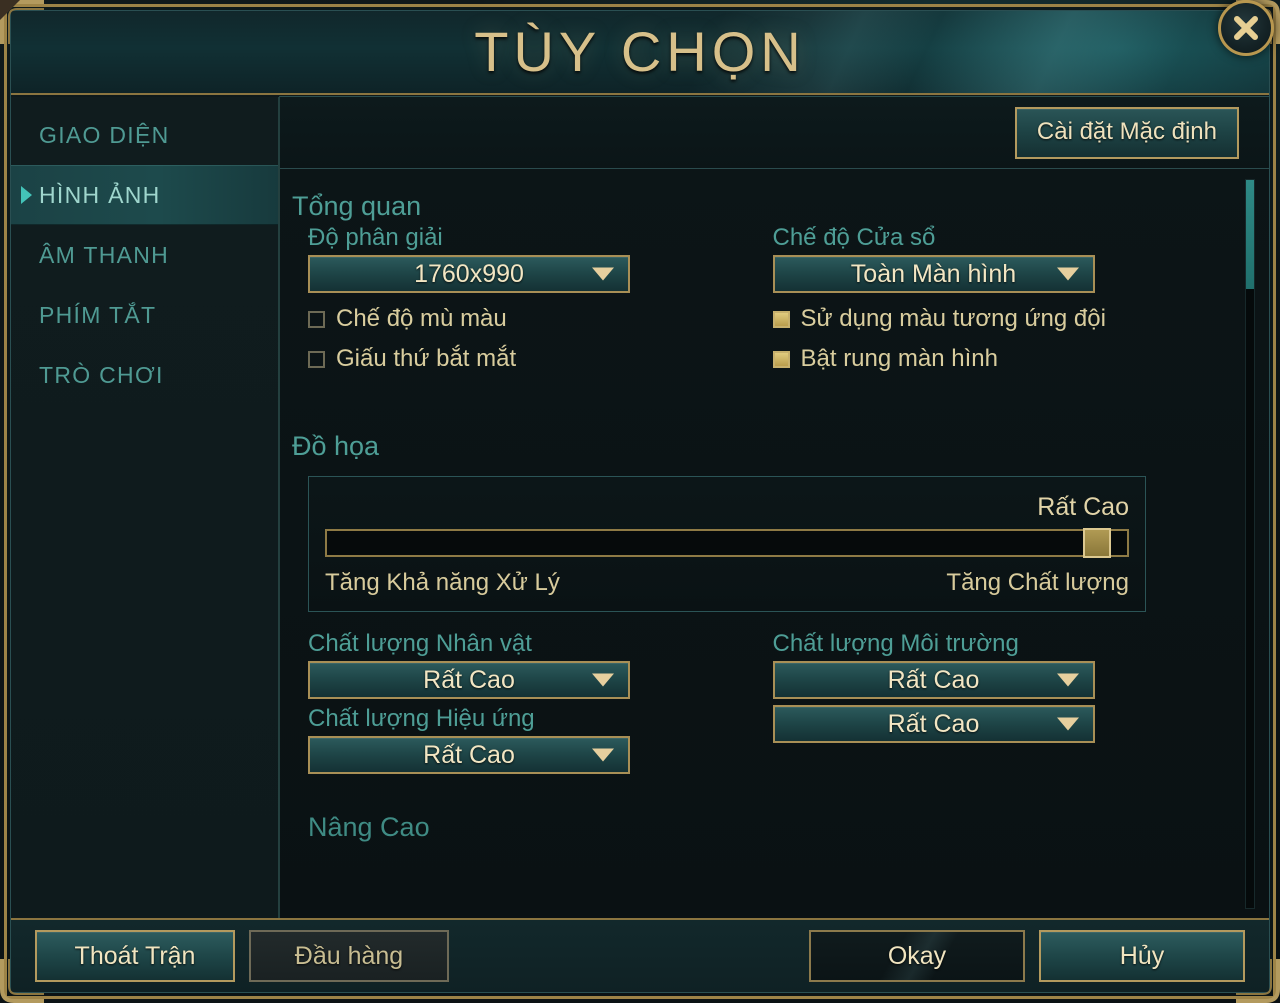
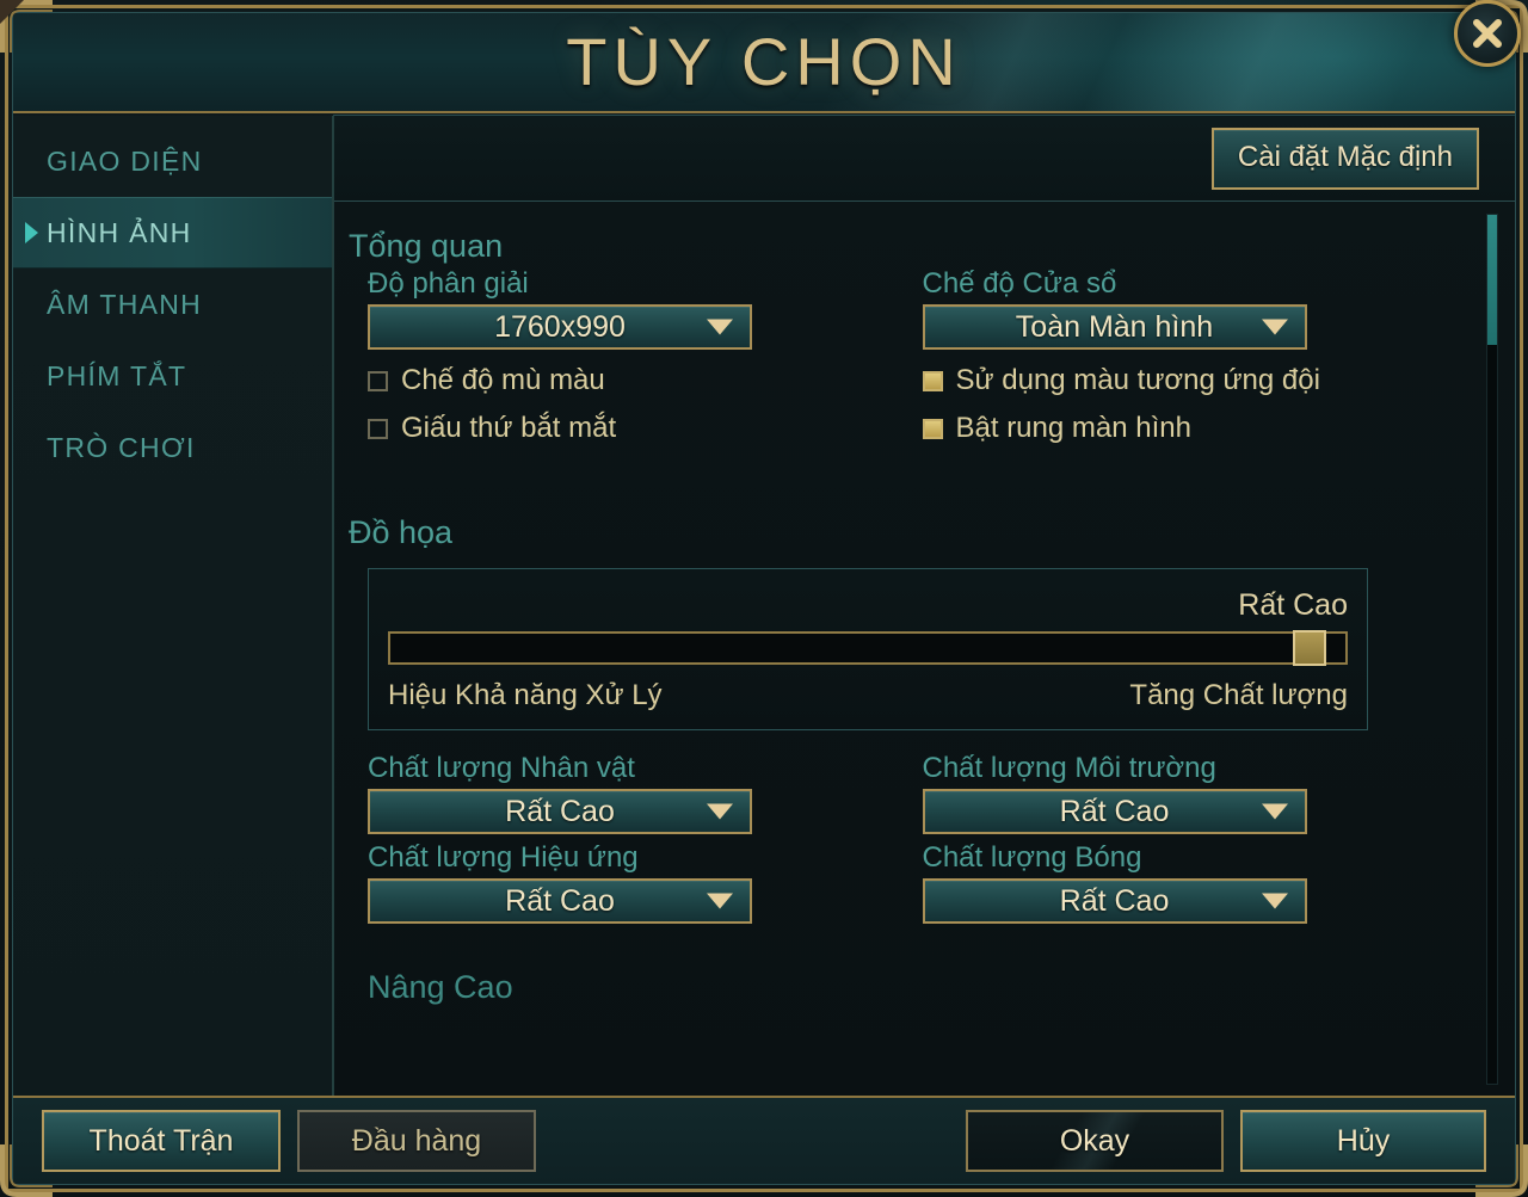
  TÙY CHỌN
  GIAO DIỆN
  HÌNH ẢNH
  ÂM THANH
  PHÍM TẮT
  TRÒ CHƠI
  Cài đặt Mặc định
  Tổng quan
  Độ phân giải
  1760x990
  Chế độ mù màu
  Giấu thứ bắt mắt
  Chế độ Cửa sổ
  Toàn Màn hình
  Sử dụng màu tương ứng đội
  Bật rung màn hình
  Đồ họa
  Rất Cao
- Tăng Khả năng Xử Lý
+ Hiệu Khả năng Xử Lý
  Tăng Chất lượng
  Chất lượng Nhân vật
  Rất Cao
  Chất lượng Môi trường
  Rất Cao
  Chất lượng Hiệu ứng
  Rất Cao
+ Chất lượng Bóng
  Rất Cao
  Nâng Cao
  Thoát Trận
  Đầu hàng
  Okay
  Hủy
